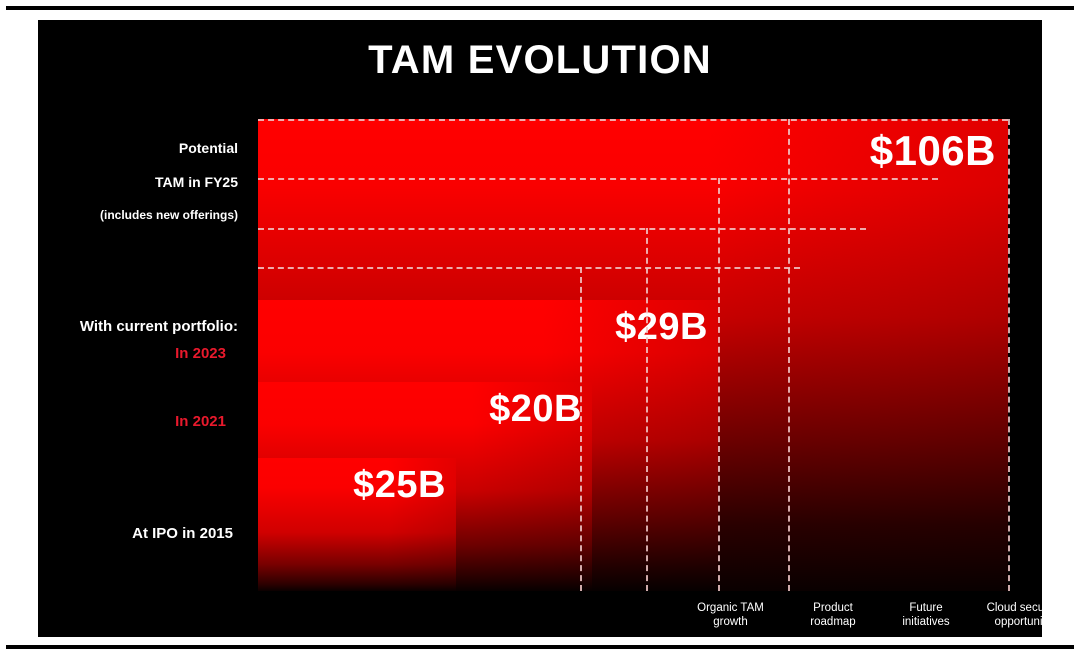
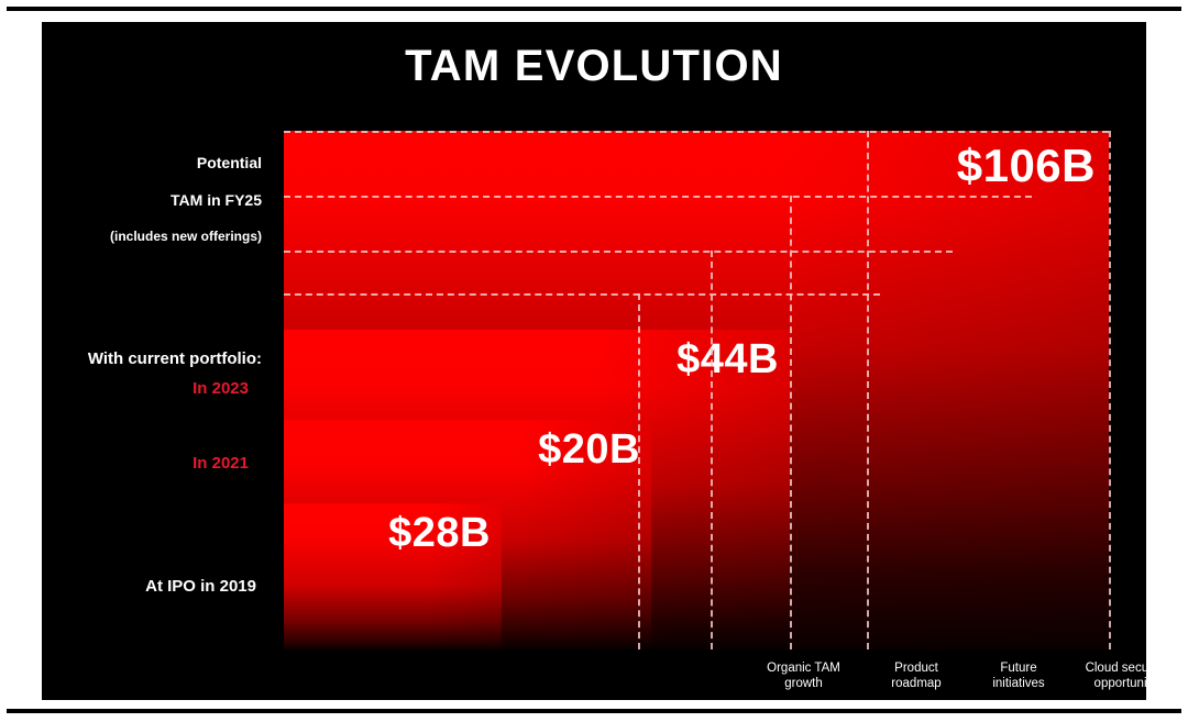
  TAM EVOLUTION
  $106B
- $29B
+ $44B
  $20B
- $25B
+ $28B
  Potential
  TAM in FY25
  (includes new offerings)
  With current portfolio:
  In 2023
  In 2021
- At IPO in 2015
+ At IPO in 2019
  Organic TAM
  growth
  Product
  roadmap
  Future
  initiatives
  opportuni
